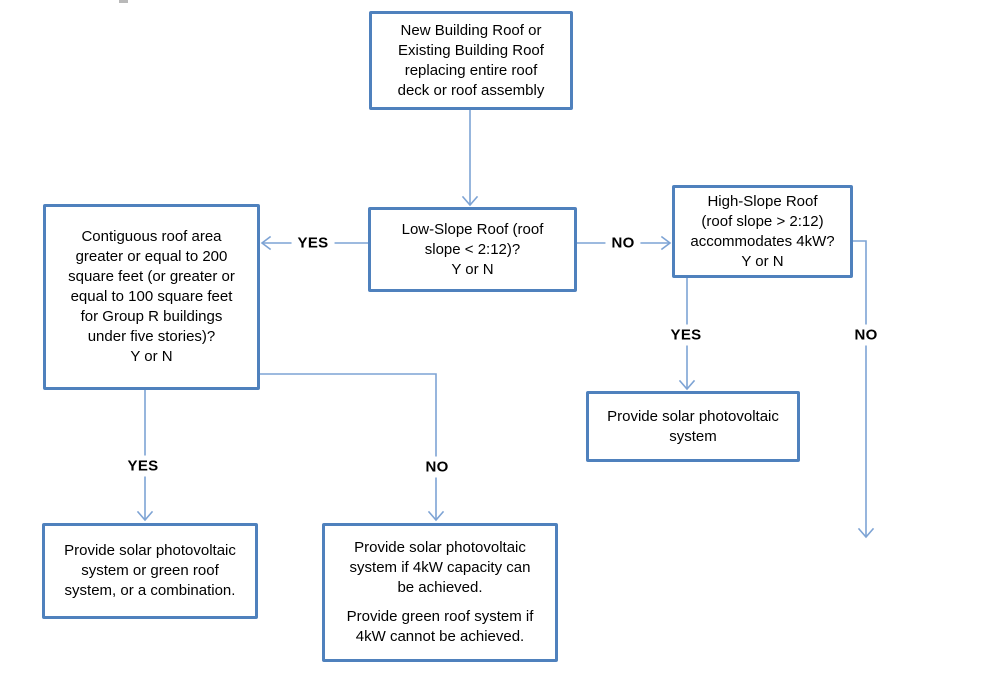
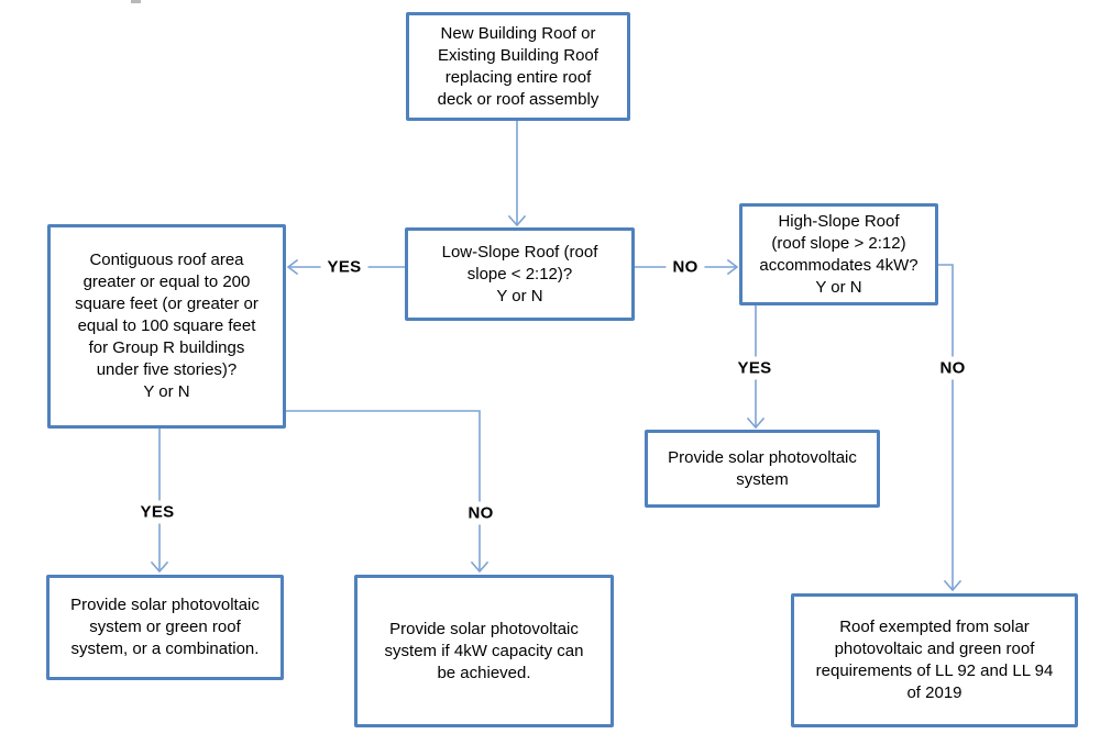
  New Building Roof or
  Existing Building Roof
  replacing entire roof
  deck or roof assembly
  Low-Slope Roof (roof
  slope < 2:12)?
  Y or N
  Contiguous roof area
  greater or equal to 200
  square feet (or greater or
  equal to 100 square feet
  for Group R buildings
  under five stories)?
  Y or N
  High-Slope Roof
  (roof slope > 2:12)
  accommodates 4kW?
  Y or N
  Provide solar photovoltaic
  system
+ Roof exempted from solar
+ photovoltaic and green roof
+ requirements of LL 92 and LL 94
+ of 2019
  Provide solar photovoltaic
  system or green roof
  system, or a combination.
  Provide solar photovoltaic
  system if 4kW capacity can
  be achieved.
- Provide green roof system if
- 4kW cannot be achieved.
  YES
  NO
  YES
  NO
  YES
  NO
